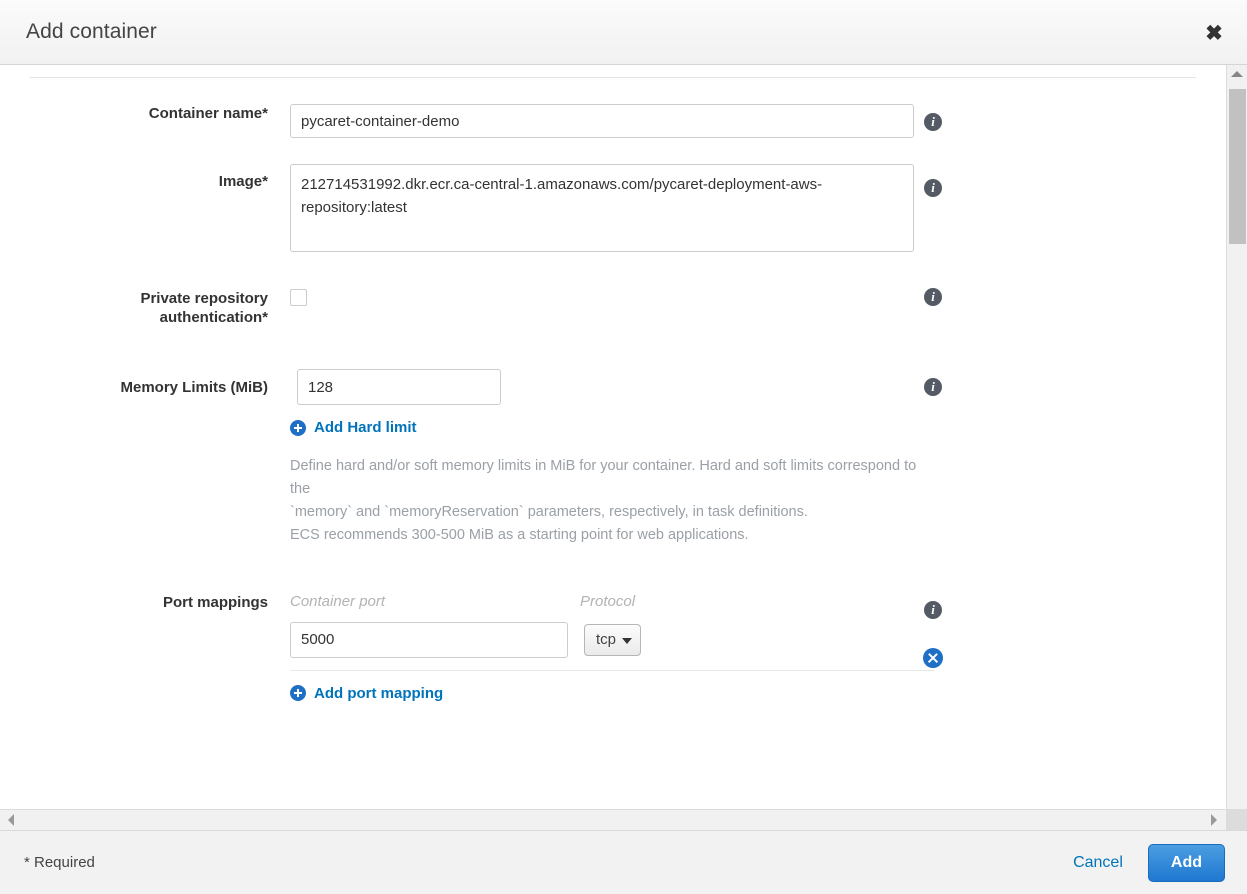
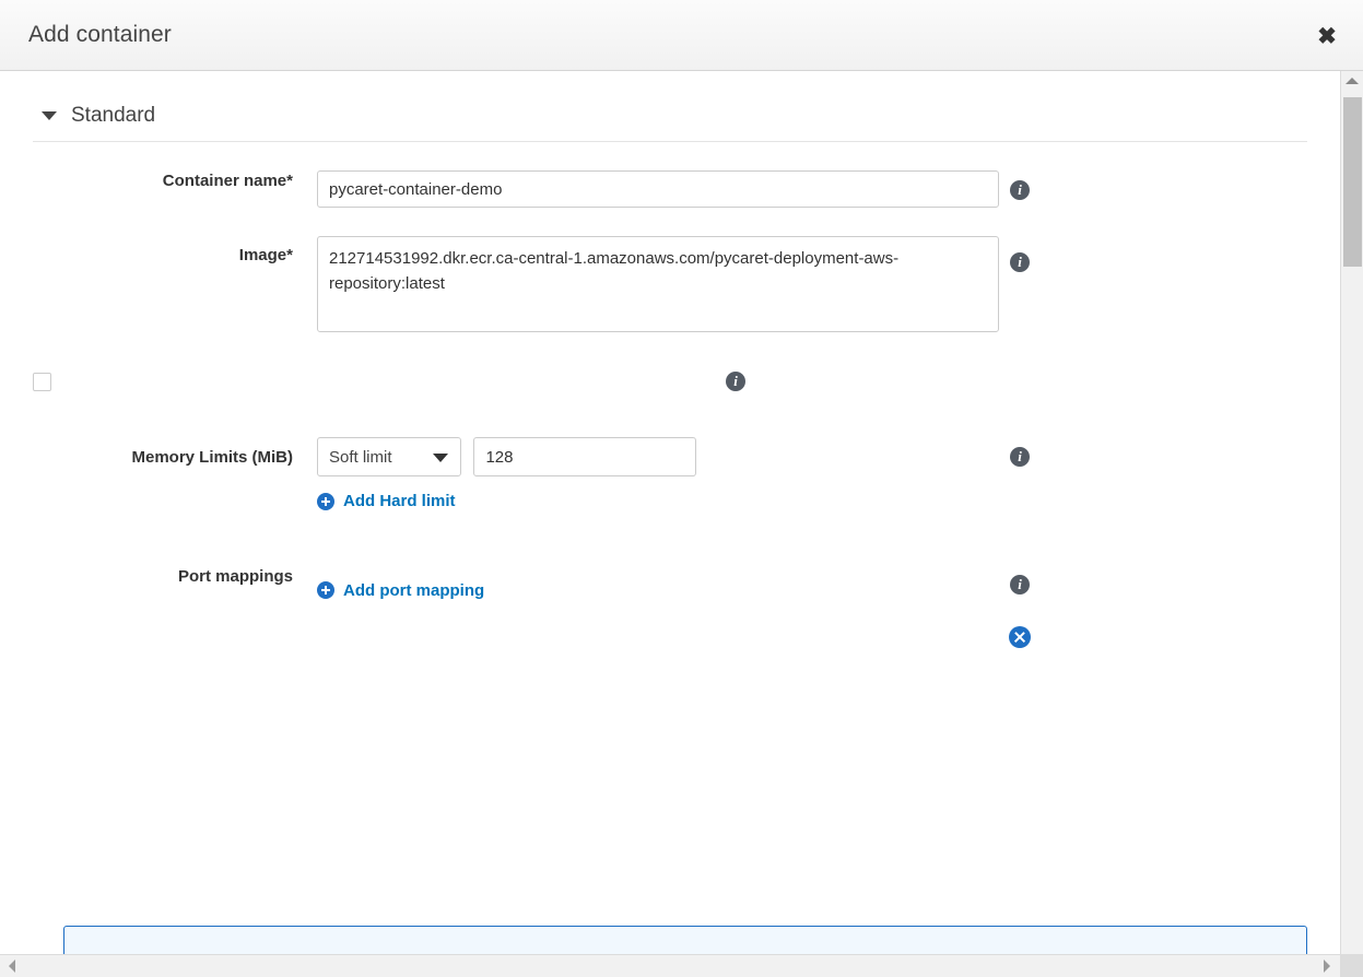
  Add container
  ✖
+ Standard
  Container name*
  pycaret-container-demo
  i
  Image*
  i
- Private repository authentication*
  i
  Memory Limits (MiB)
+ Soft limit
  128
  Add Hard limit
- Define hard and/or soft memory limits in MiB for your container. Hard and soft limits correspond to the
- `memory` and `memoryReservation` parameters, respectively, in task definitions.
- ECS recommends 300-500 MiB as a starting point for web applications.
  i
  Port mappings
- Container port
- Protocol
- 5000
- tcp
  Add port mapping
  i
- * Required
- Cancel
- Add
